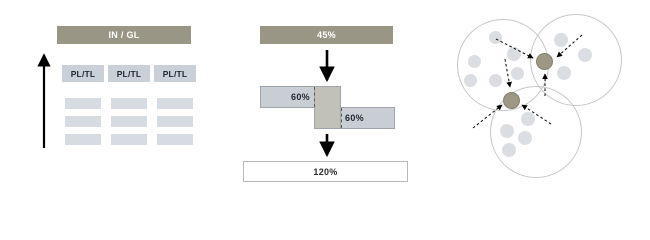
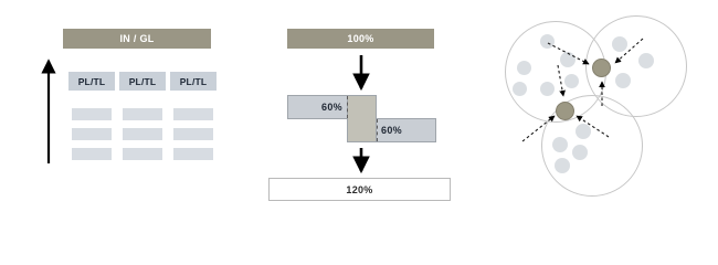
  IN / GL
  PL/TL
  PL/TL
  PL/TL
- 45%
+ 100%
  60%
  60%
  120%
